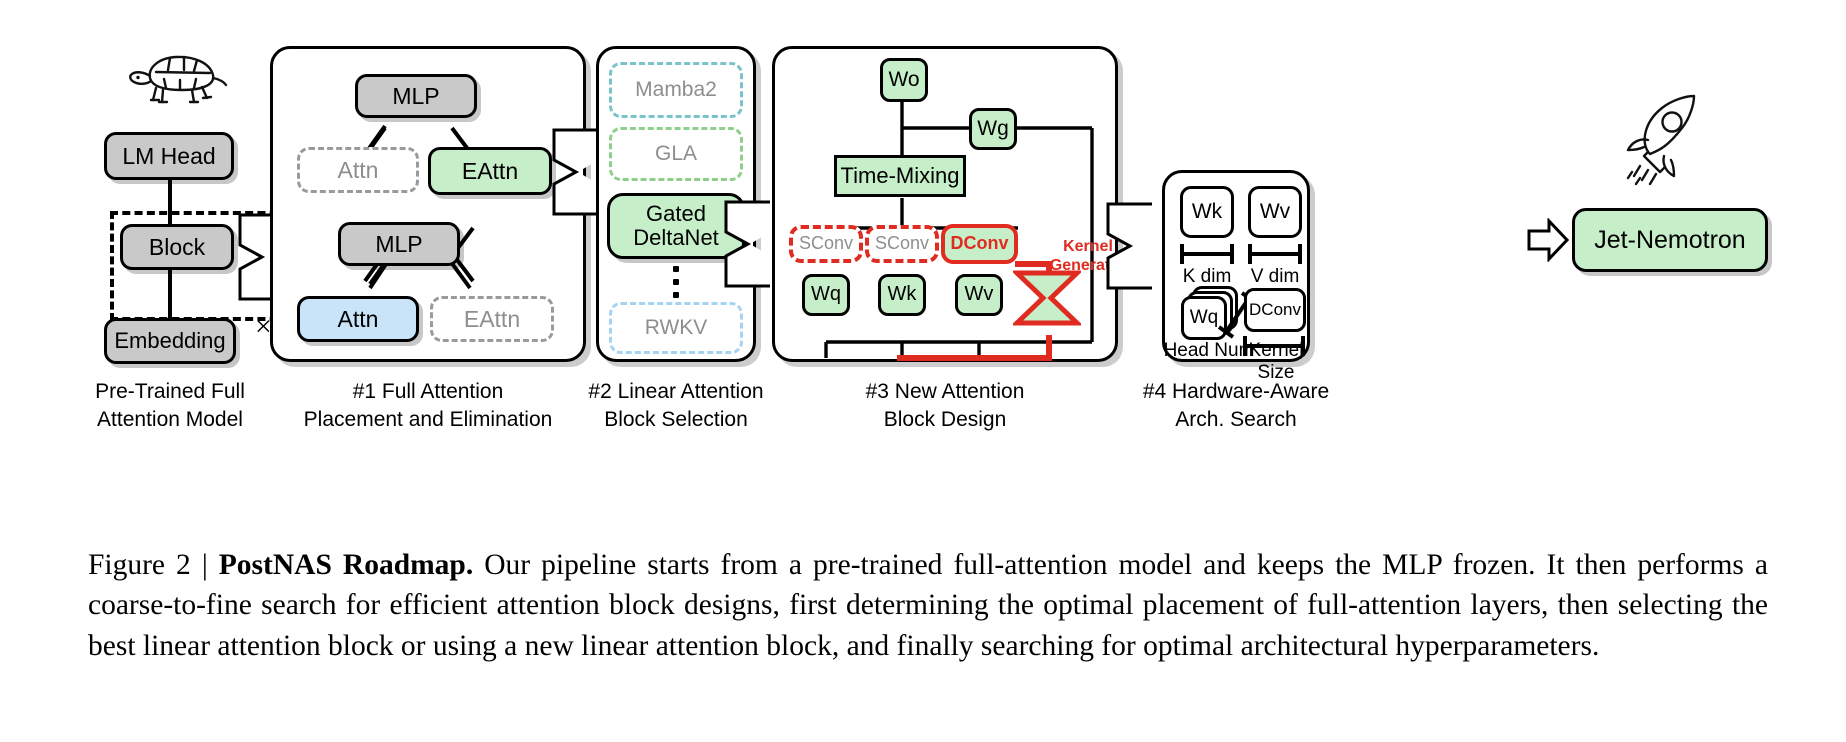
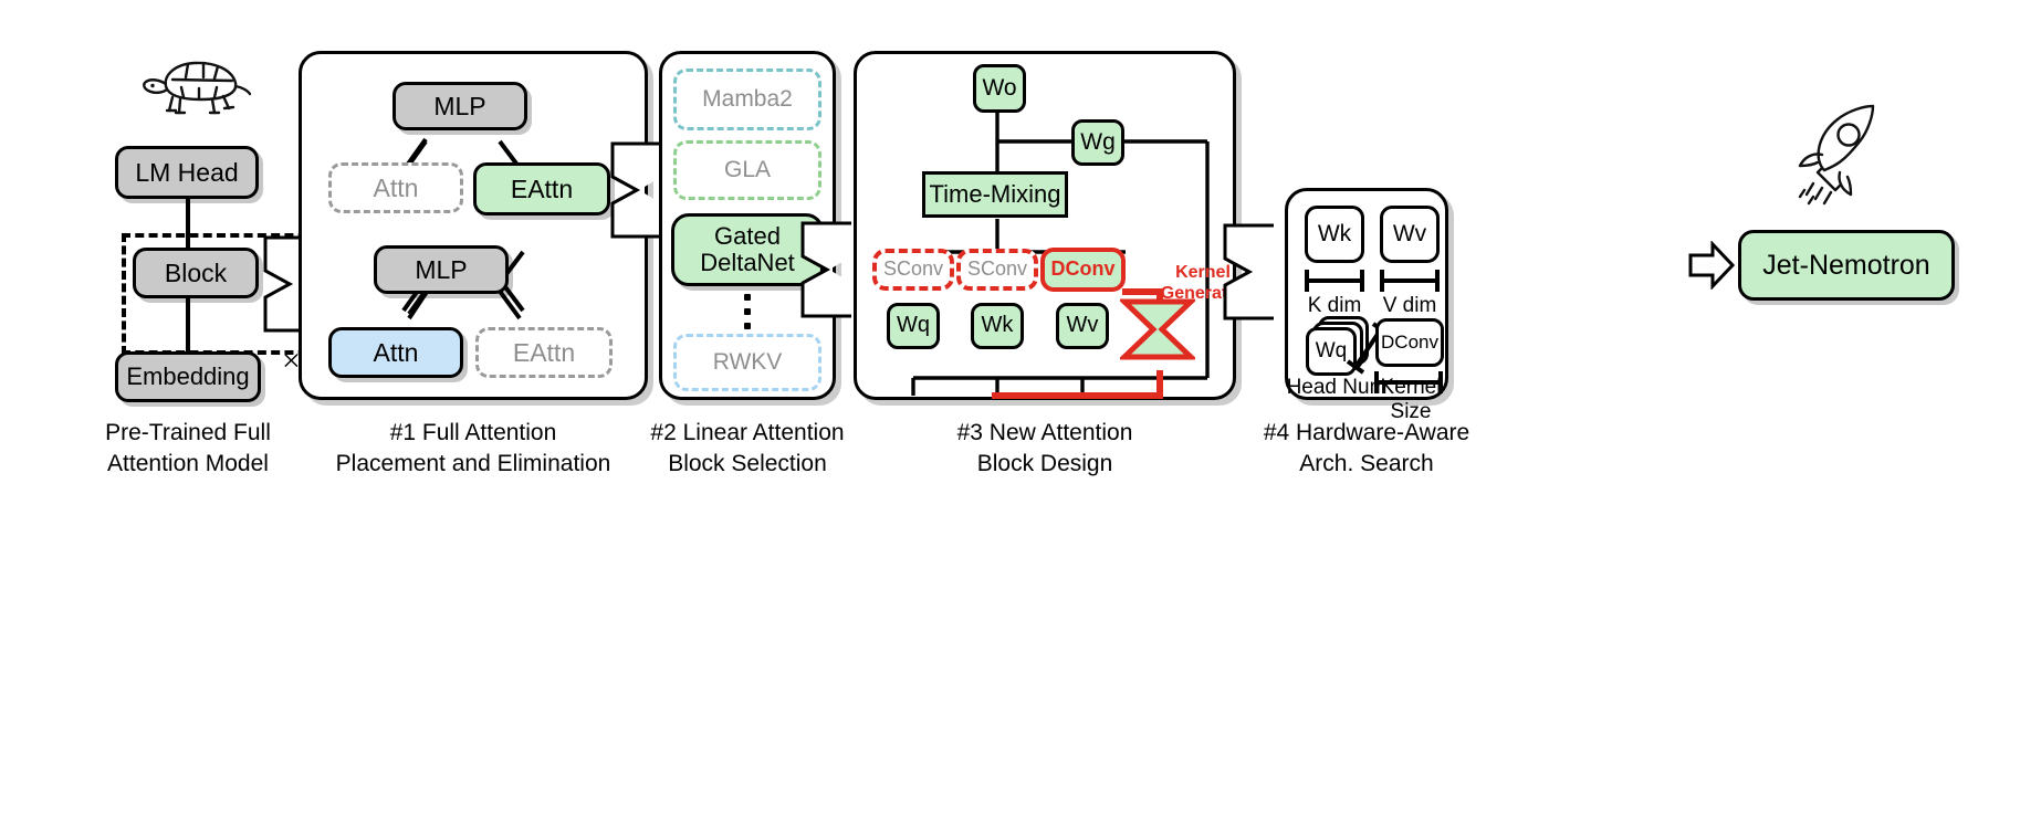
  LM Head
  Block
  Embedding
  Pre-Trained Full
  Attention Model
  MLP
  Attn
  EAttn
  MLP
  Attn
  EAttn
  #1 Full Attention
  Placement and Elimination
  Mamba2
  GLA
  Gated
  DeltaNet
  RWKV
  #2 Linear Attention
  Block Selection
  Wo
  Wg
  Time-Mixing
  SConv
  SConv
  DConv
  Wq
  Wk
  Wv
  Kernel
  #3 New Attention
  Block Design
  Wk
  K dim
  Wv
  V dim
  Wq
  Head Nu
  DConv
  Kernel Size
  #4 Hardware-Aware
  Arch. Search
  Jet-Nemotron
- Figure 2 | PostNAS Roadmap. Our pipeline starts from a pre-trained full-attention model and keeps the MLP frozen. It then performs a coarse-to-fine search for efficient attention block designs, first determining the optimal placement of full-attention layers, then selecting the best linear attention block or using a new linear attention block, and finally searching for optimal architectural hyperparameters.
